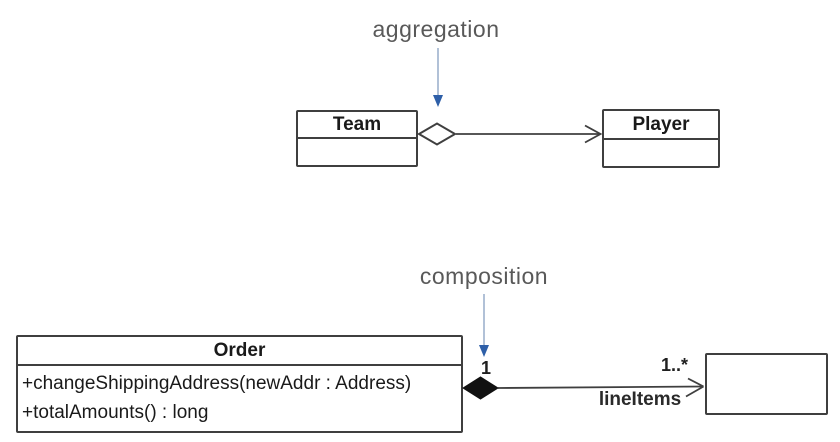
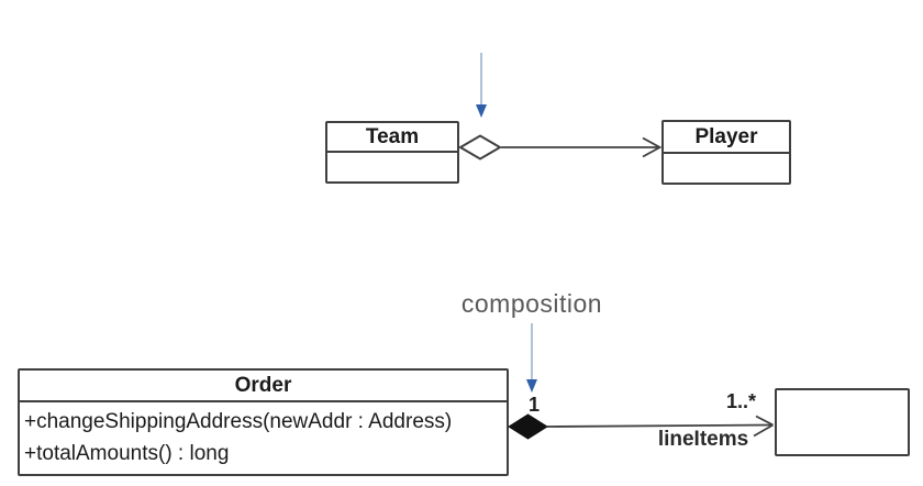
- aggregation
  composition
  Team
  Player
  Order
  +changeShippingAddress(newAddr : Address)
  +totalAmounts() : long
  1
  1..*
  lineItems
